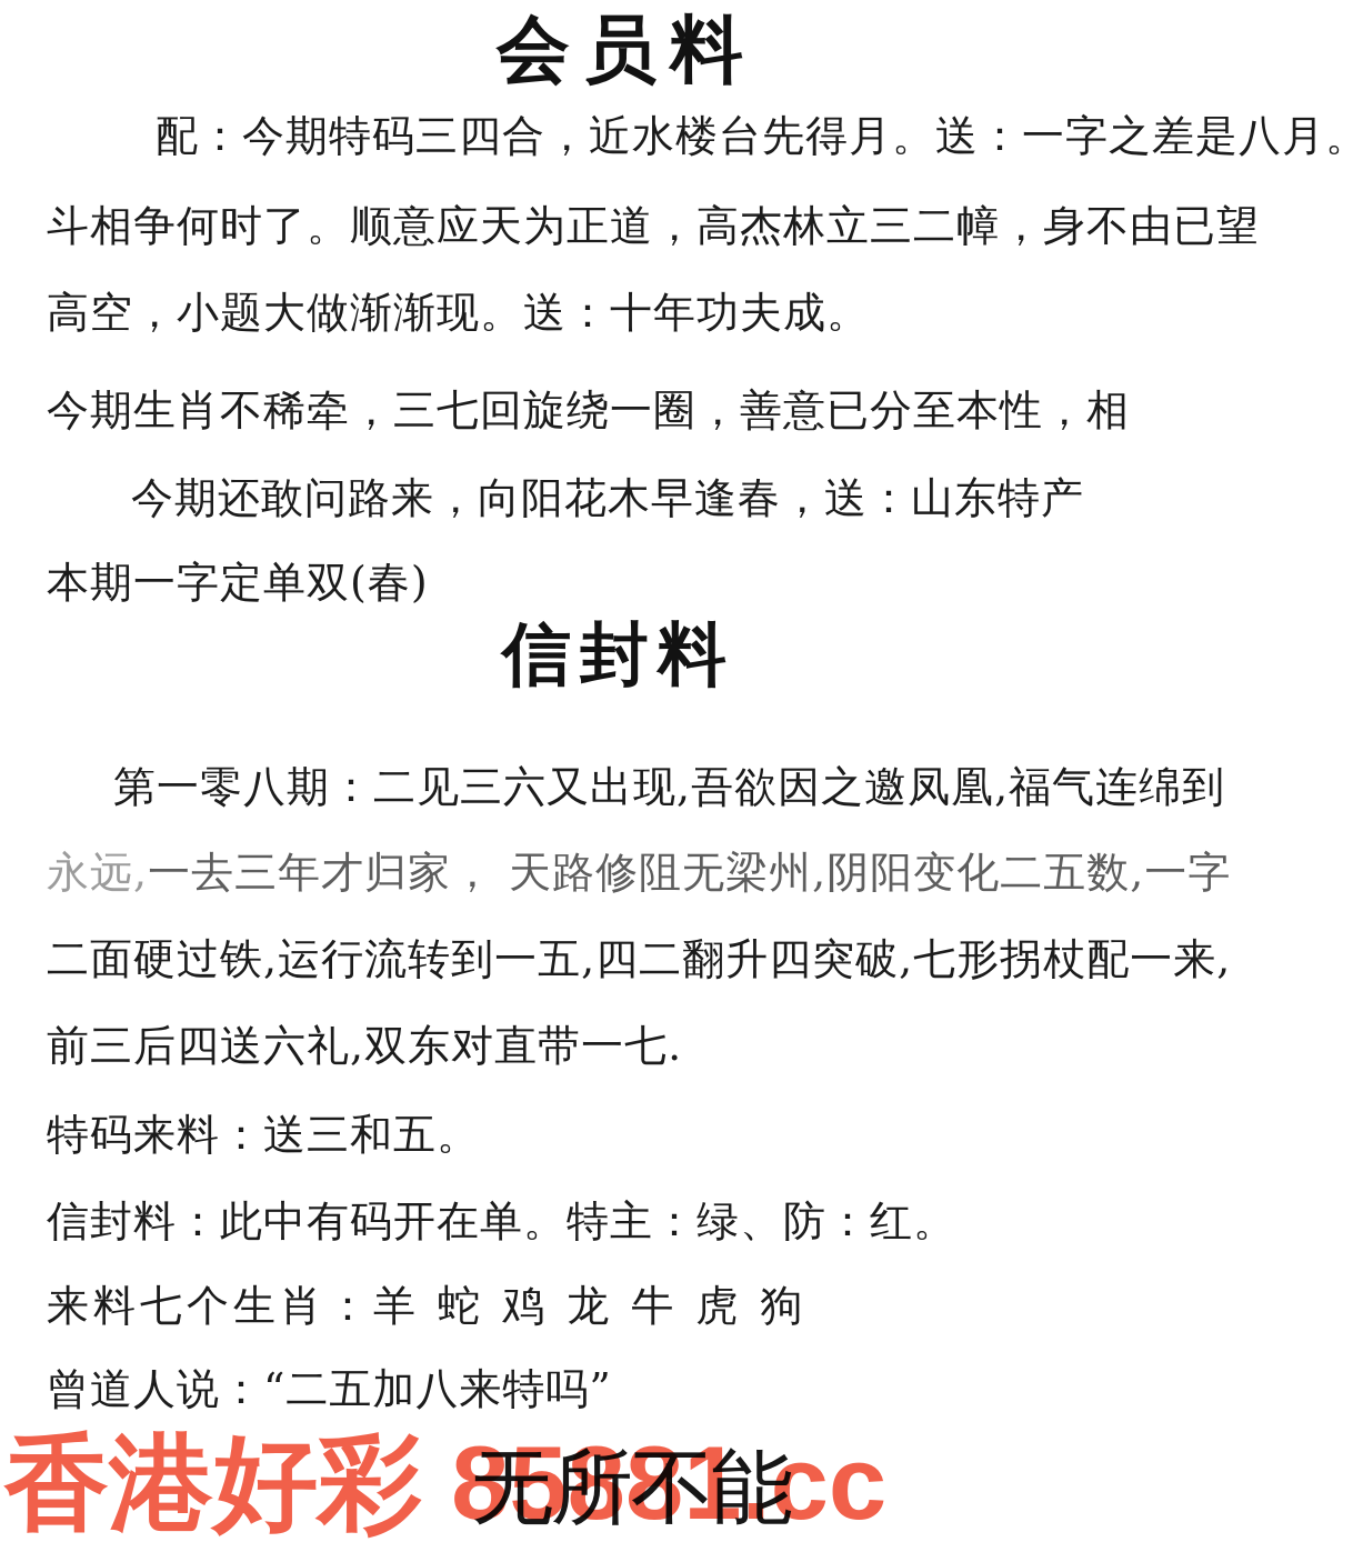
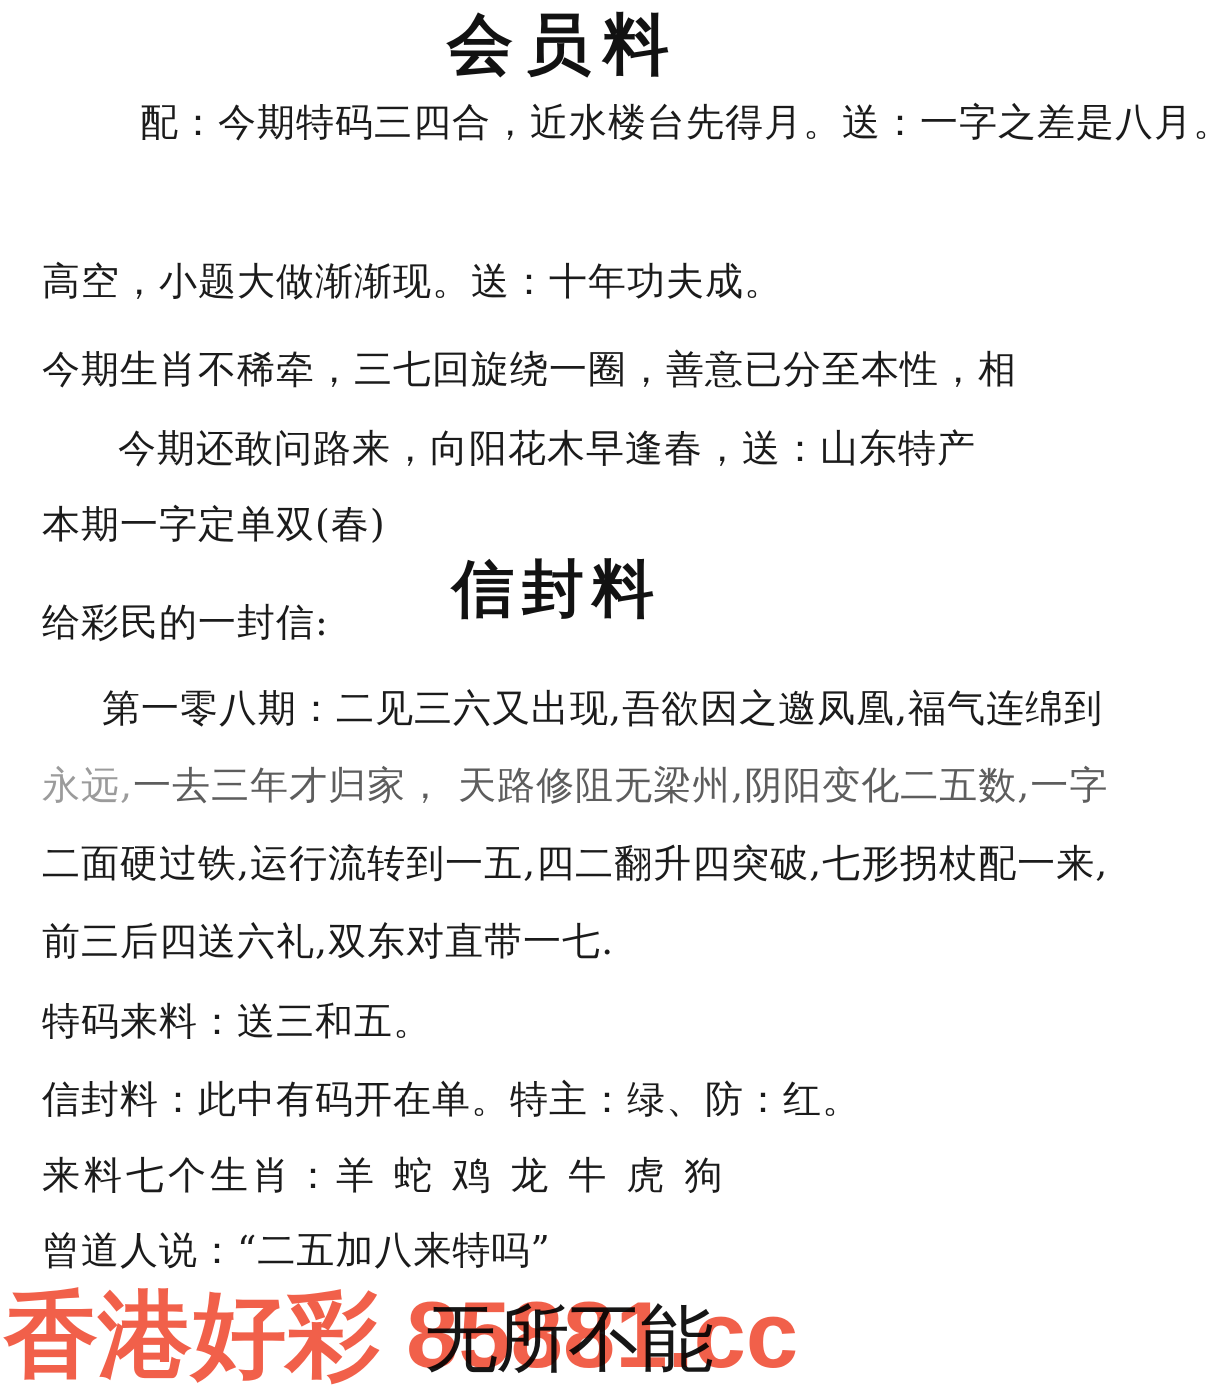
  会员料
  配：今期特码三四合，近水楼台先得月。送：一字之差是八月。
- 斗相争何时了。顺意应天为正道，高杰林立三二幛，身不由已望
  高空，小题大做渐渐现。送：十年功夫成。
  今期生肖不稀牵，三七回旋绕一圈，善意已分至本性，相
  今期还敢问路来，向阳花木早逢春，送：山东特产
  本期一字定单双(春)
  信封料
+ 给彩民的一封信:
  第一零八期：二见三六又出现,吾欲因之邀凤凰,福气连绵到
  永远,一去三年才归家， 天路修阻无梁州,阴阳变化二五数,一字
  二面硬过铁,运行流转到一五,四二翻升四突破,七形拐杖配一来,
  前三后四送六礼,双东对直带一七.
  特码来料：送三和五。
  信封料：此中有码开在单。特主：绿、防：红。
  来料七个生肖：羊 蛇 鸡 龙 牛 虎 狗
  曾道人说：“二五加八来特吗”
  香港好彩 85881.cc
  无所不能
